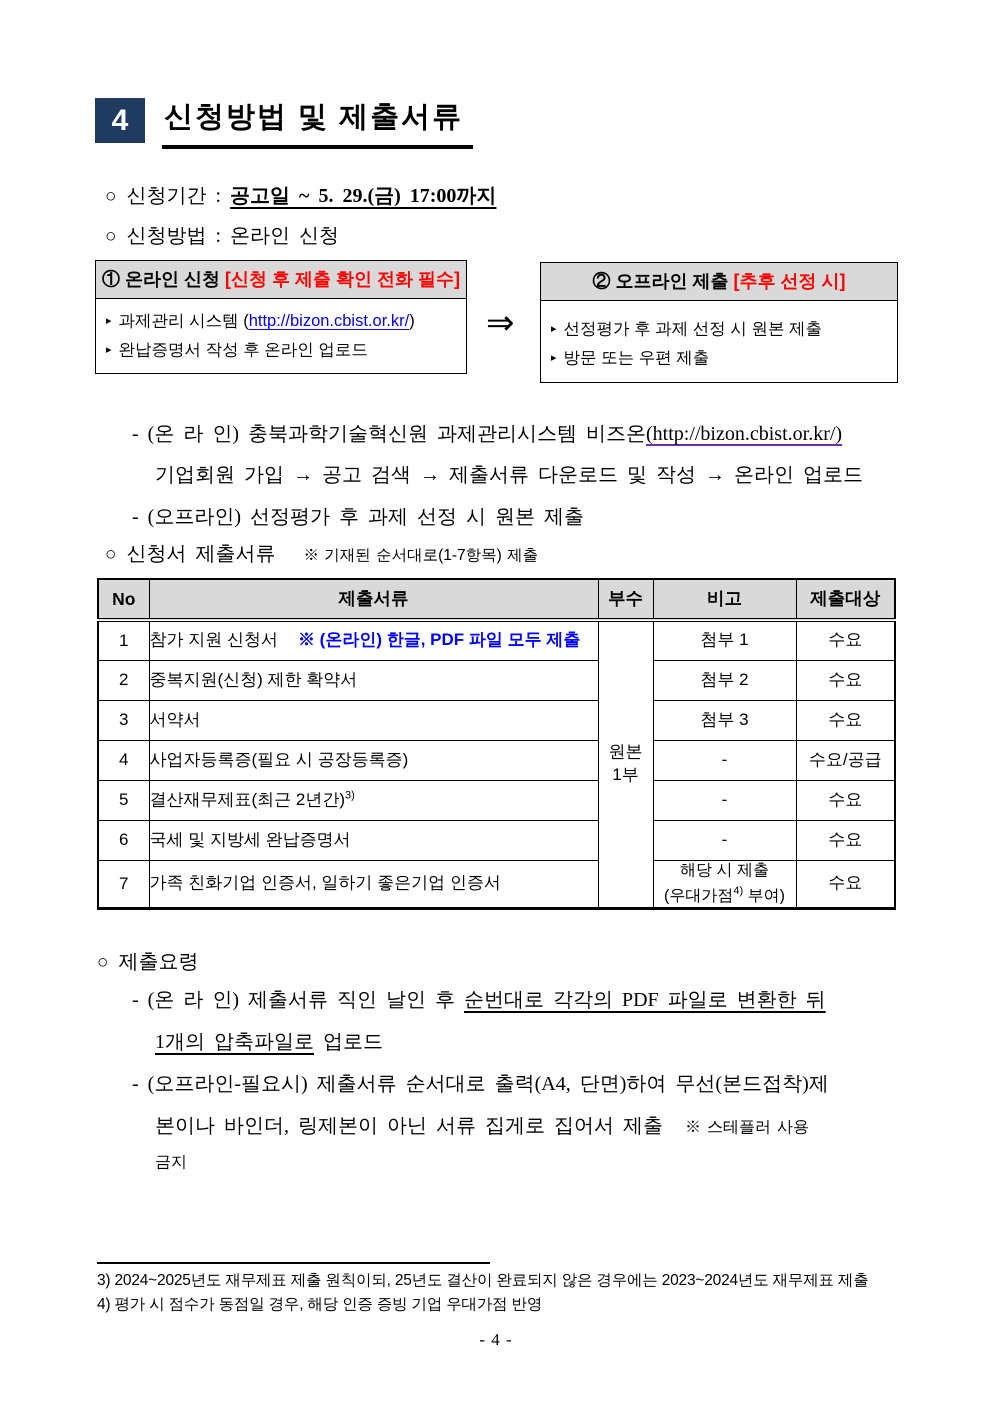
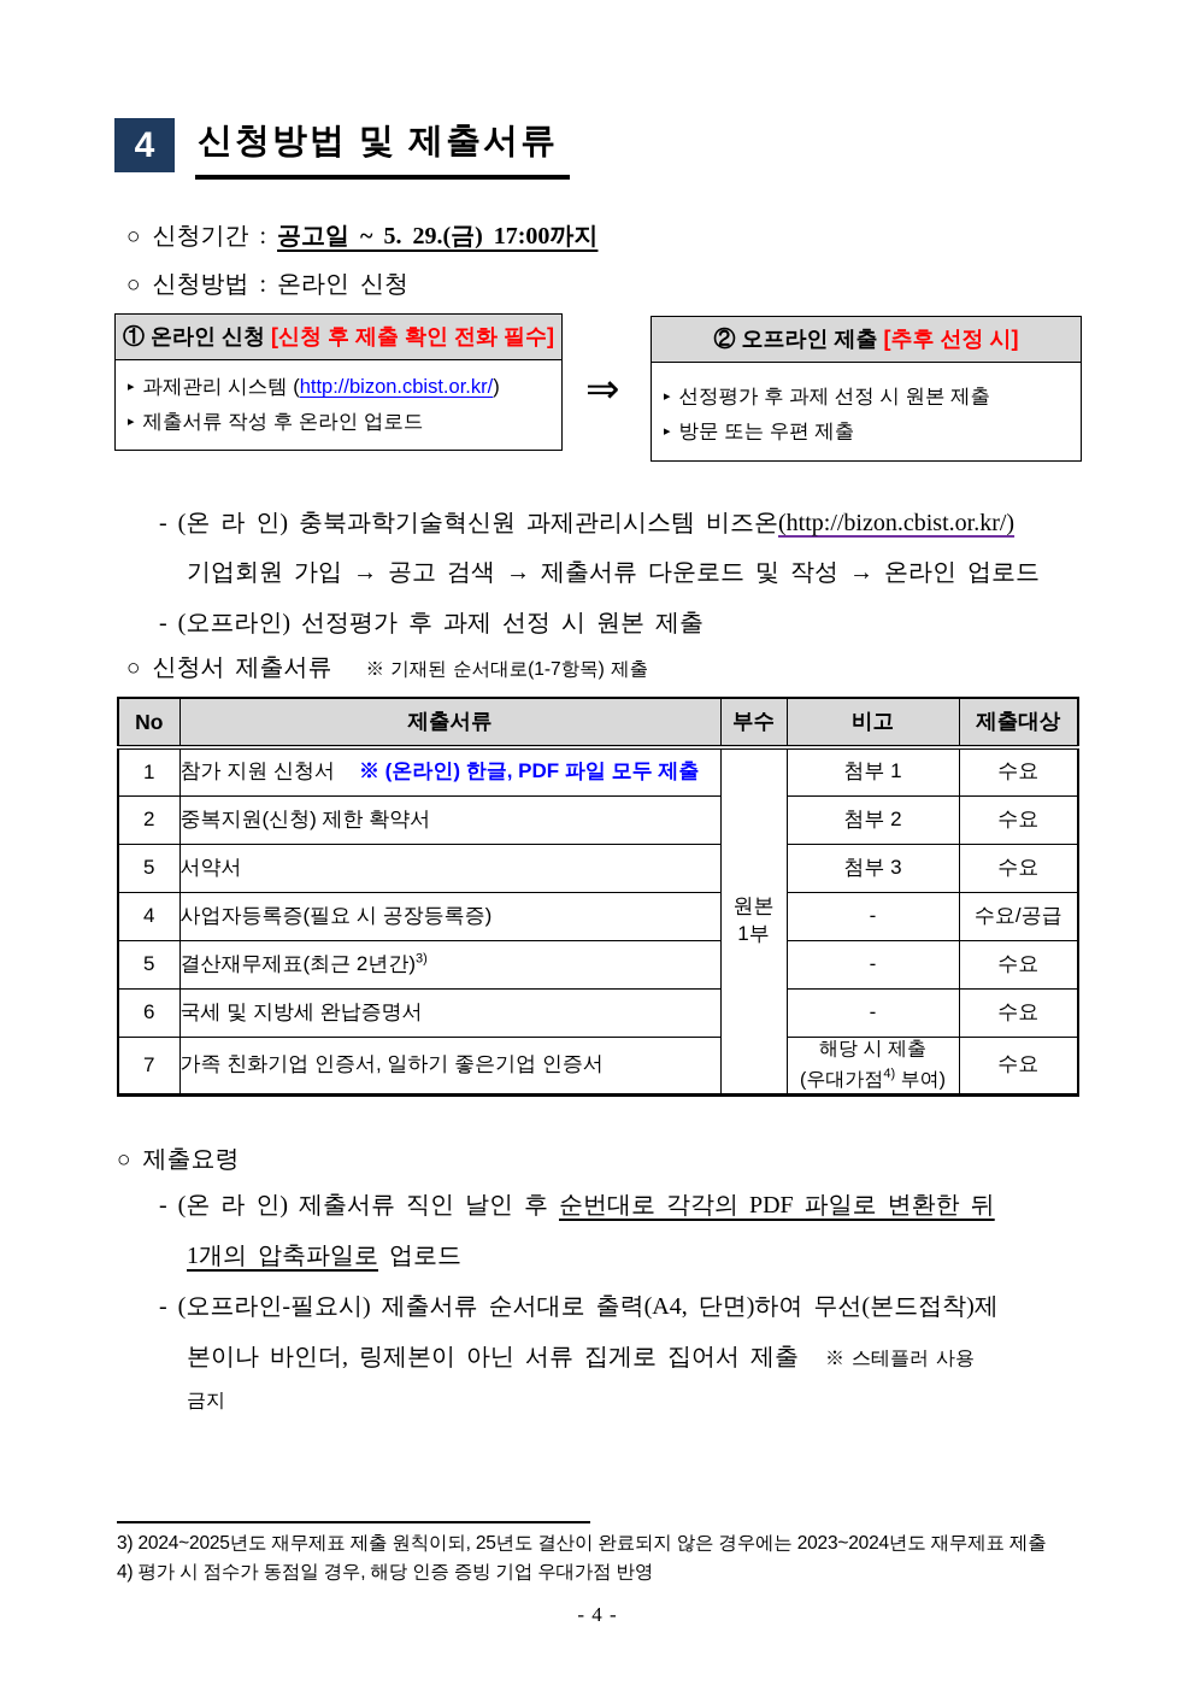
  4
  신청방법 및 제출서류
  ○ 신청기간 : 공고일 ~ 5. 29.(금) 17:00까지
  ○ 신청방법 : 온라인 신청
  ① 온라인 신청 [신청 후 제출 확인 전화 필수]
  ▸ 과제관리 시스템 (http://bizon.cbist.or.kr/)
- ▸ 완납증명서 작성 후 온라인 업로드
+ ▸ 제출서류 작성 후 온라인 업로드
  ⇒
  ② 오프라인 제출 [추후 선정 시]
  ▸ 선정평가 후 과제 선정 시 원본 제출
  ▸ 방문 또는 우편 제출
  - (온 라 인) 충북과학기술혁신원 과제관리시스템 비즈온(http://bizon.cbist.or.kr/)
  기업회원 가입 → 공고 검색 → 제출서류 다운로드 및 작성 → 온라인 업로드
  - (오프라인) 선정평가 후 과제 선정 시 원본 제출
  ○ 신청서 제출서류 ※ 기재된 순서대로(1-7항목) 제출
  No	제출서류	부수	비고	제출대상
  1	참가 지원 신청서 ※ (온라인) 한글, PDF 파일 모두 제출	원본 1부	첨부 1	수요
  2	중복지원(신청) 제한 확약서	첨부 2	수요
- 3	서약서	첨부 3	수요
+ 5	서약서	첨부 3	수요
  4	사업자등록증(필요 시 공장등록증)	-	수요/공급
  5	결산재무제표(최근 2년간)3)	-	수요
  6	국세 및 지방세 완납증명서	-	수요
  7	가족 친화기업 인증서, 일하기 좋은기업 인증서	해당 시 제출 (우대가점4) 부여)	수요
  ○ 제출요령
  - (온 라 인) 제출서류 직인 날인 후 순번대로 각각의 PDF 파일로 변환한 뒤
  1개의 압축파일로 업로드
  - (오프라인-필요시) 제출서류 순서대로 출력(A4, 단면)하여 무선(본드접착)제
  본이나 바인더, 링제본이 아닌 서류 집게로 집어서 제출 ※ 스테플러 사용
  금지
  3) 2024~2025년도 재무제표 제출 원칙이되, 25년도 결산이 완료되지 않은 경우에는 2023~2024년도 재무제표 제출
  4) 평가 시 점수가 동점일 경우, 해당 인증 증빙 기업 우대가점 반영
  - 4 -
